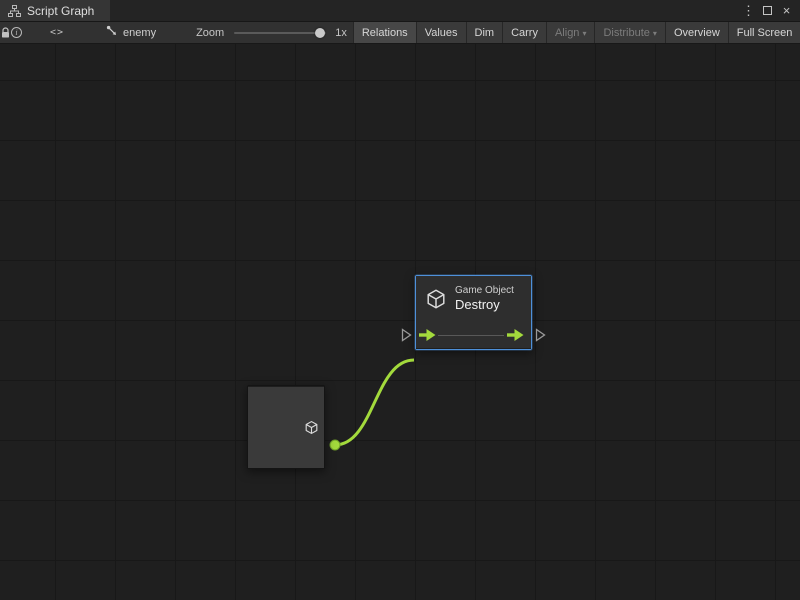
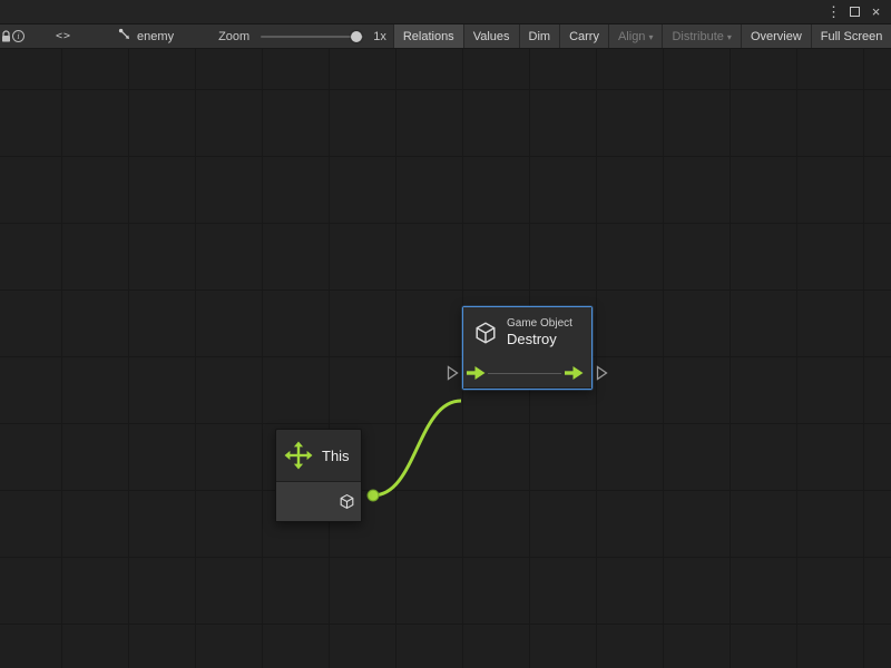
- Script Graph
  ⋮
  ×
  i
  <>
  enemy
  Zoom
  1x
  Relations
  Values
  Dim
  Carry
  Align
  ▾
  Distribute
  ▾
  Overview
  Full Screen
  Game Object
  Destroy
+ This
